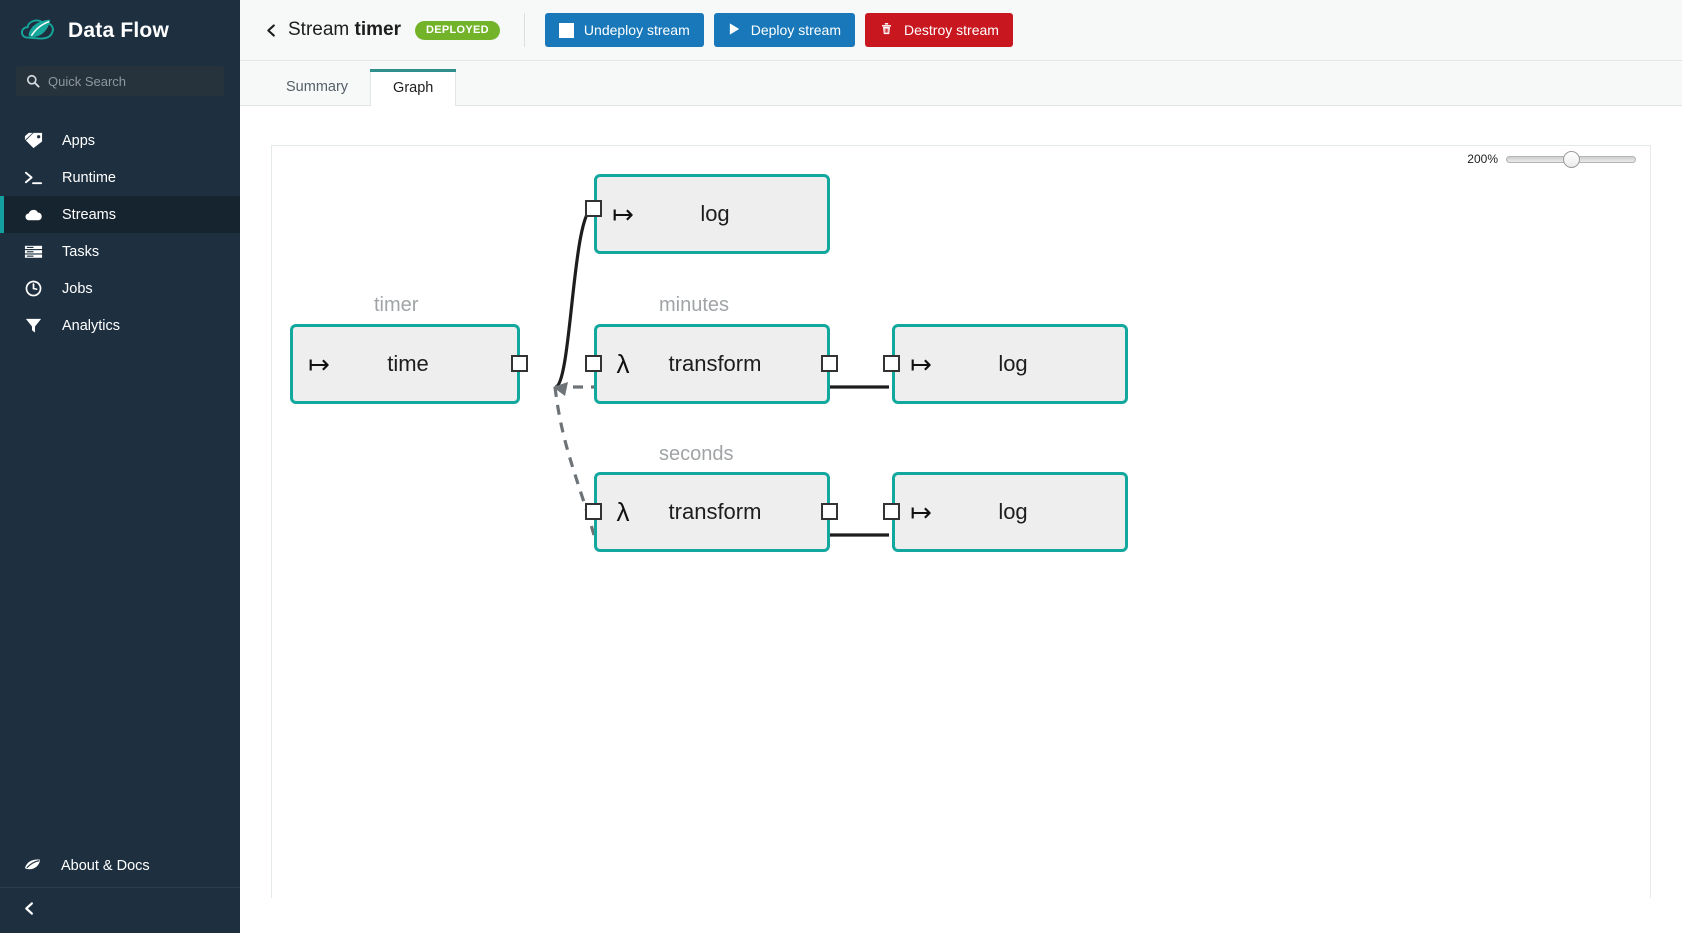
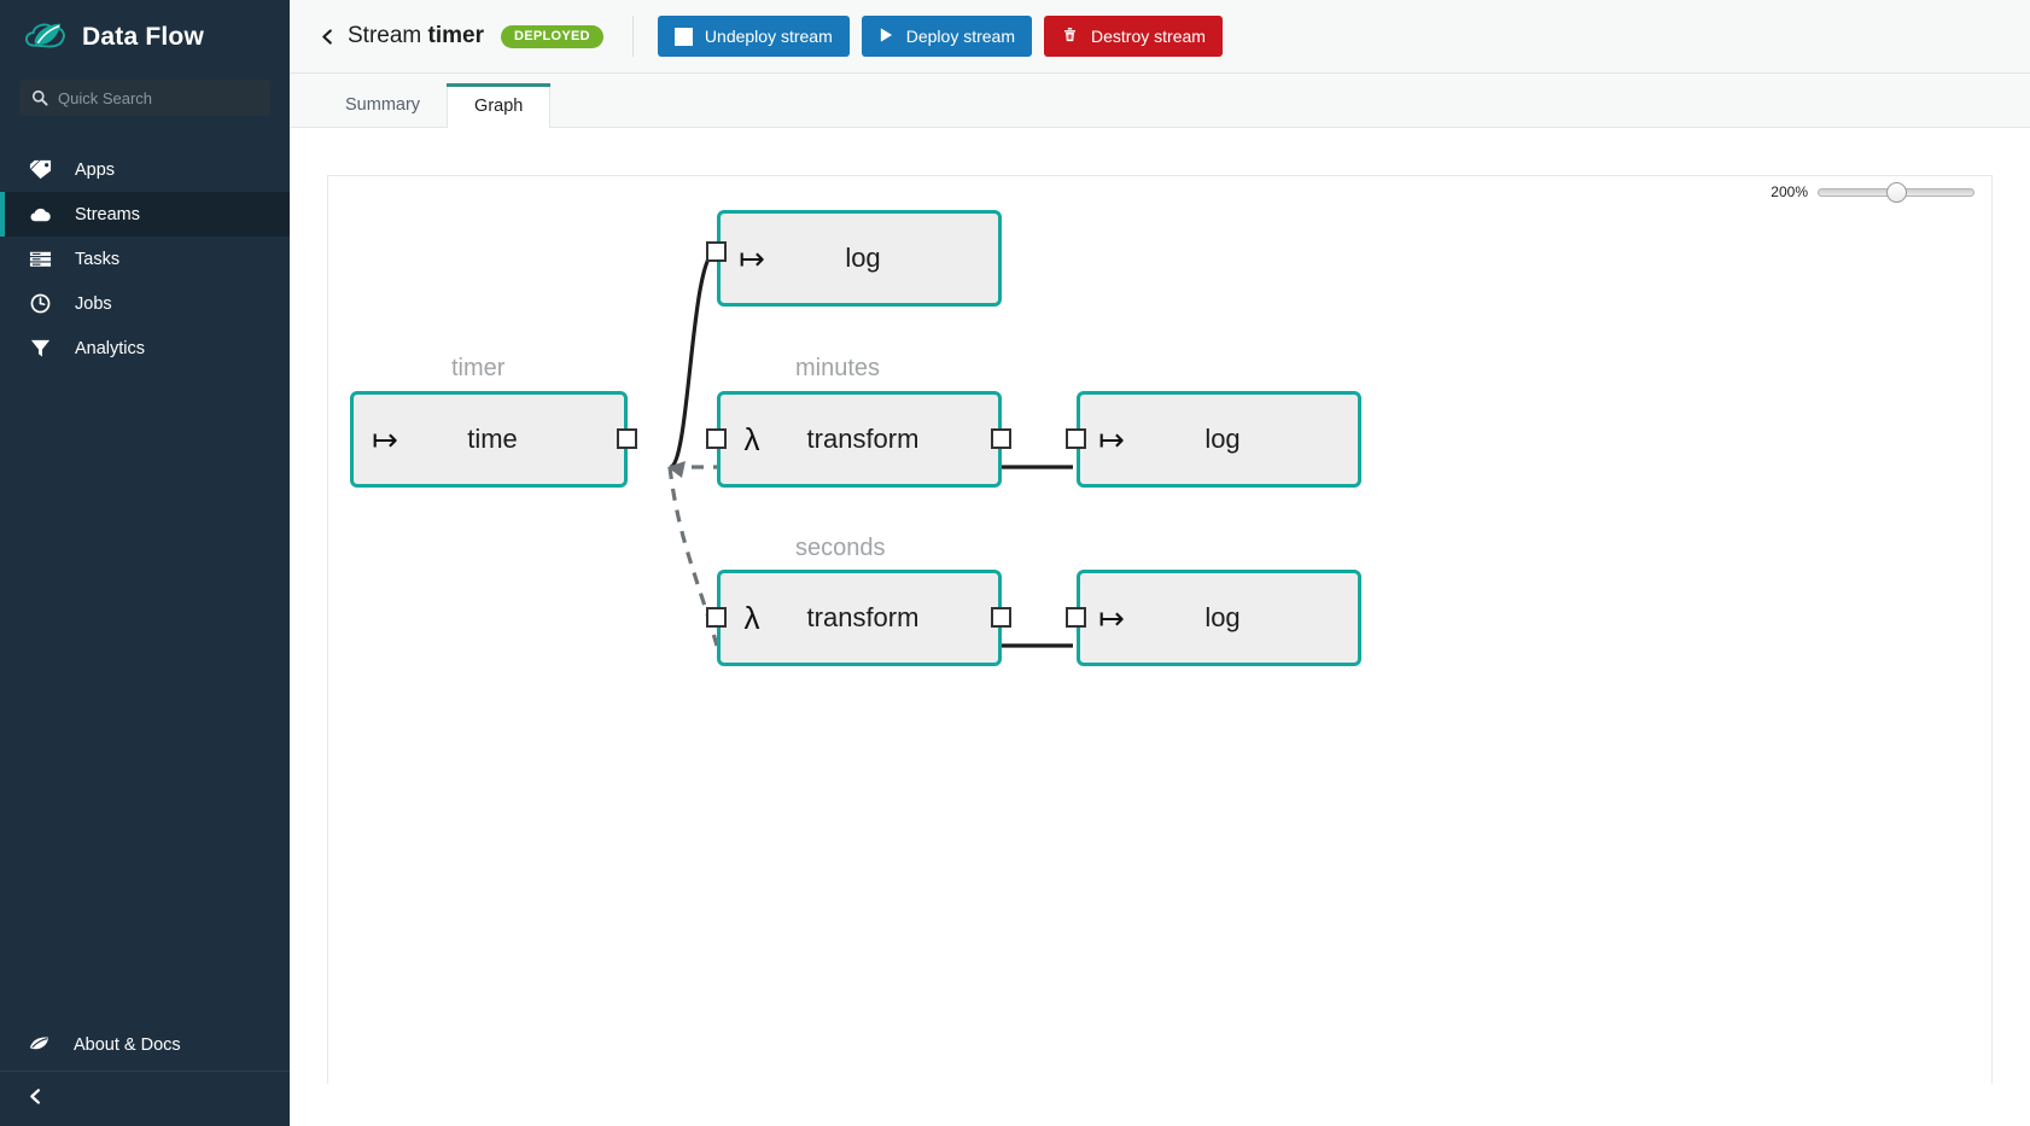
  Data Flow
  Quick Search
  Apps
- Runtime
  Streams
  Tasks
  Jobs
  Analytics
  About & Docs
  Stream timer
  DEPLOYED
  Undeploy stream
  Deploy stream
  Destroy stream
  Summary
  Graph
  200%
  timer
  ↦
  time
  ↦
  log
  minutes
  λ
  transform
  ↦
  log
  seconds
  λ
  transform
  ↦
  log
